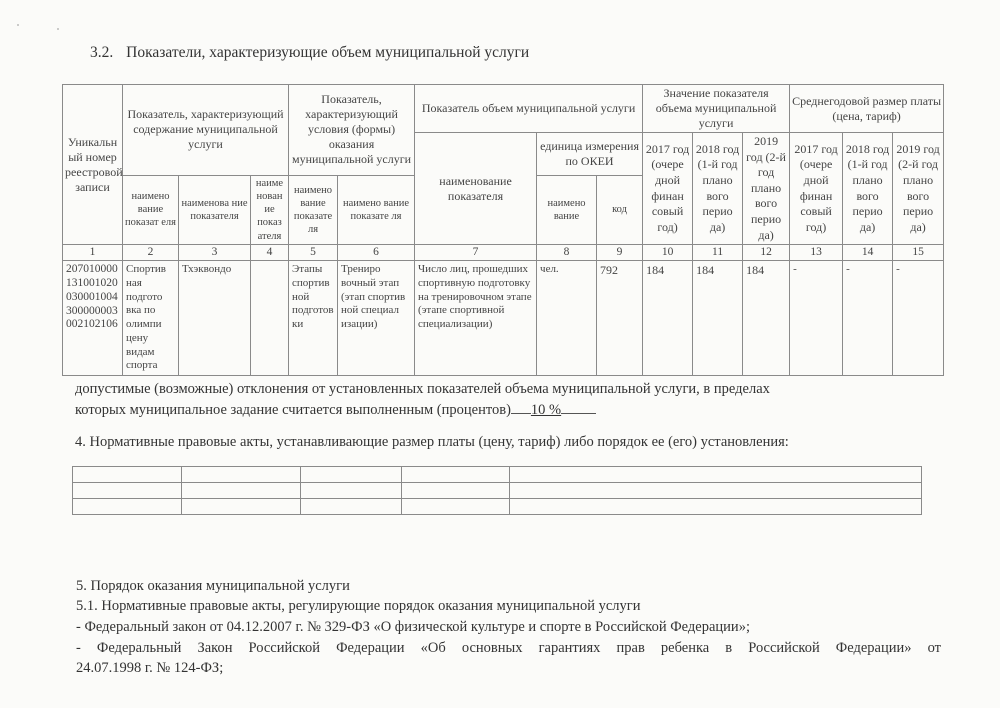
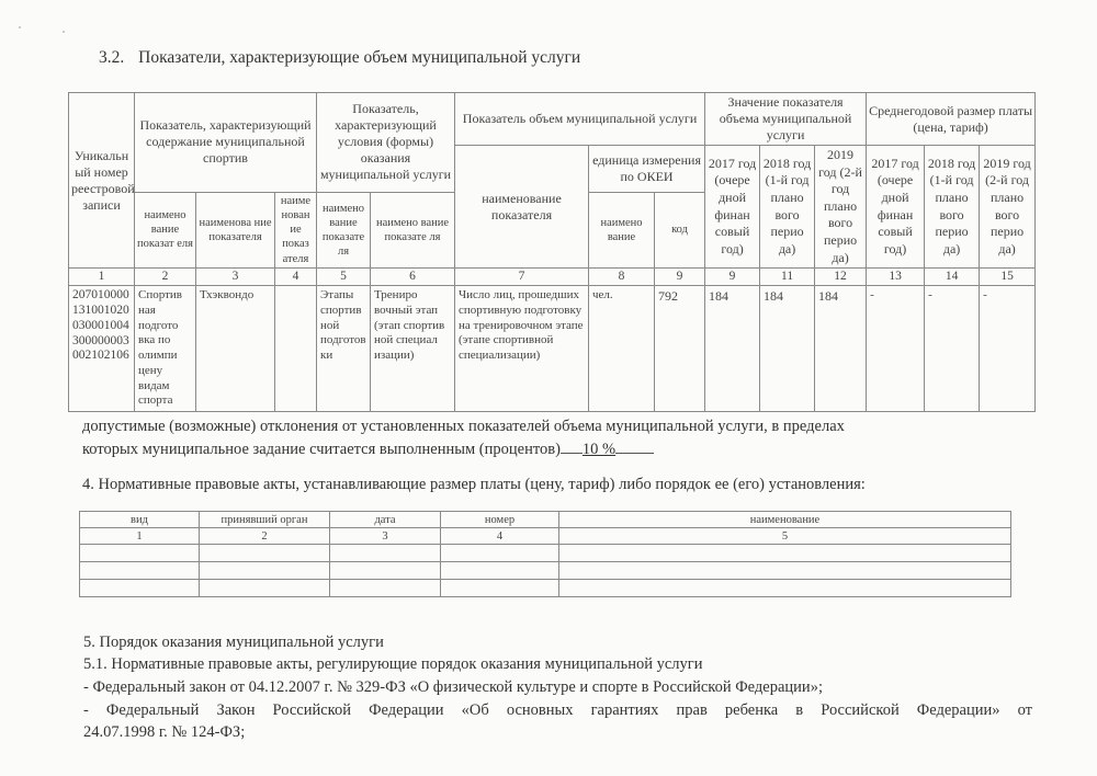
  3.2. Показатели, характеризующие объем муниципальной услуги
- Уникальн ый номер реестровой записи	Показатель, характеризующий содержание муниципальной услуги	Показатель, характеризующий условия (формы) оказания муниципальной услуги	Показатель объем муниципальной услуги	Значение показателя объема муниципальной услуги	Среднегодовой размер платы (цена, тариф)
+ Уникальн ый номер реестровой записи	Показатель, характеризующий содержание муниципальной спортив	Показатель, характеризующий условия (формы) оказания муниципальной услуги	Показатель объем муниципальной услуги	Значение показателя объема муниципальной услуги	Среднегодовой размер платы (цена, тариф)
  наименование показателя	единица измерения по ОКЕИ	2017 год (очере дной финан совый год)	2018 год (1-й год плано вого перио да)	2019 год (2-й год плано вого перио да)	2017 год (очере дной финан совый год)	2018 год (1-й год плано вого перио да)	2019 год (2-й год плано вого перио да)
  наимено вание показат еля	наименова ние показателя	наиме нован ие показ ателя	наимено вание показате ля	наимено вание показате ля	наимено вание	код
- 1	2	3	4	5	6	7	8	9	10	11	12	13	14	15
+ 1	2	3	4	5	6	7	8	9	9	11	12	13	14	15
  207010000 131001020 030001004 300000003 002102106	Спортив ная подгото вка по олимпи цену видам спорта	Тхэквондо		Этапы спортив ной подготов ки	Трениро вочный этап (этап спортив ной специал изации)	Число лиц, прошедших спортивную подготовку на тренировочном этапе (этапе спортивной специализации)	чел.	792	184	184	184	-	-	-
  допустимые (возможные) отклонения от установленных показателей объема муниципальной услуги, в пределах
  которых муниципальное задание считается выполненным (процентов) 10 %
  4. Нормативные правовые акты, устанавливающие размер платы (цену, тариф) либо порядок ее (его) установления:
+ вид	принявший орган	дата	номер	наименование
+ 1	2	3	4	5
  5. Порядок оказания муниципальной услуги
  5.1. Нормативные правовые акты, регулирующие порядок оказания муниципальной услуги
  - Федеральный закон от 04.12.2007 г. № 329-ФЗ «О физической культуре и спорте в Российской Федерации»;
  - Федеральный Закон Российской Федерации «Об основных гарантиях прав ребенка в Российской Федерации» от
  24.07.1998 г. № 124-ФЗ;
